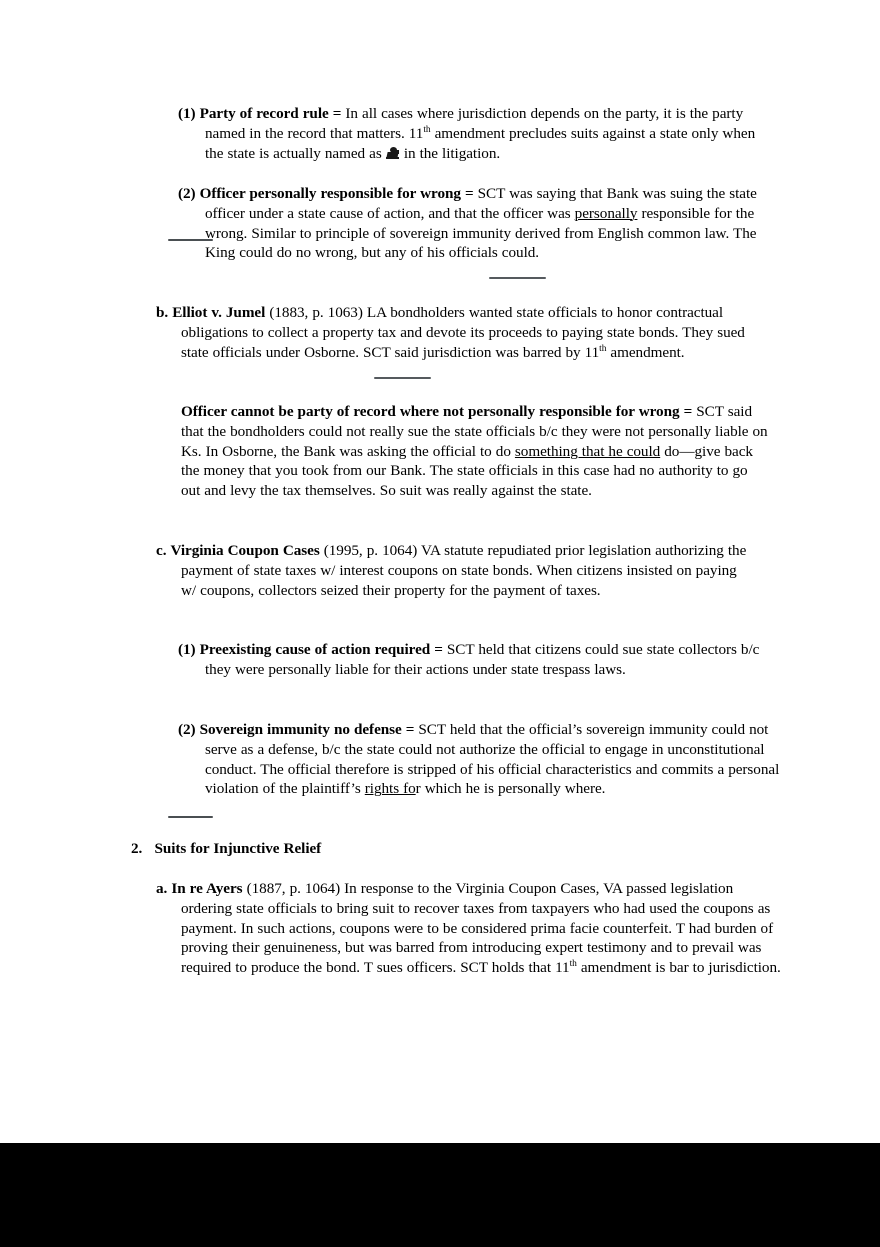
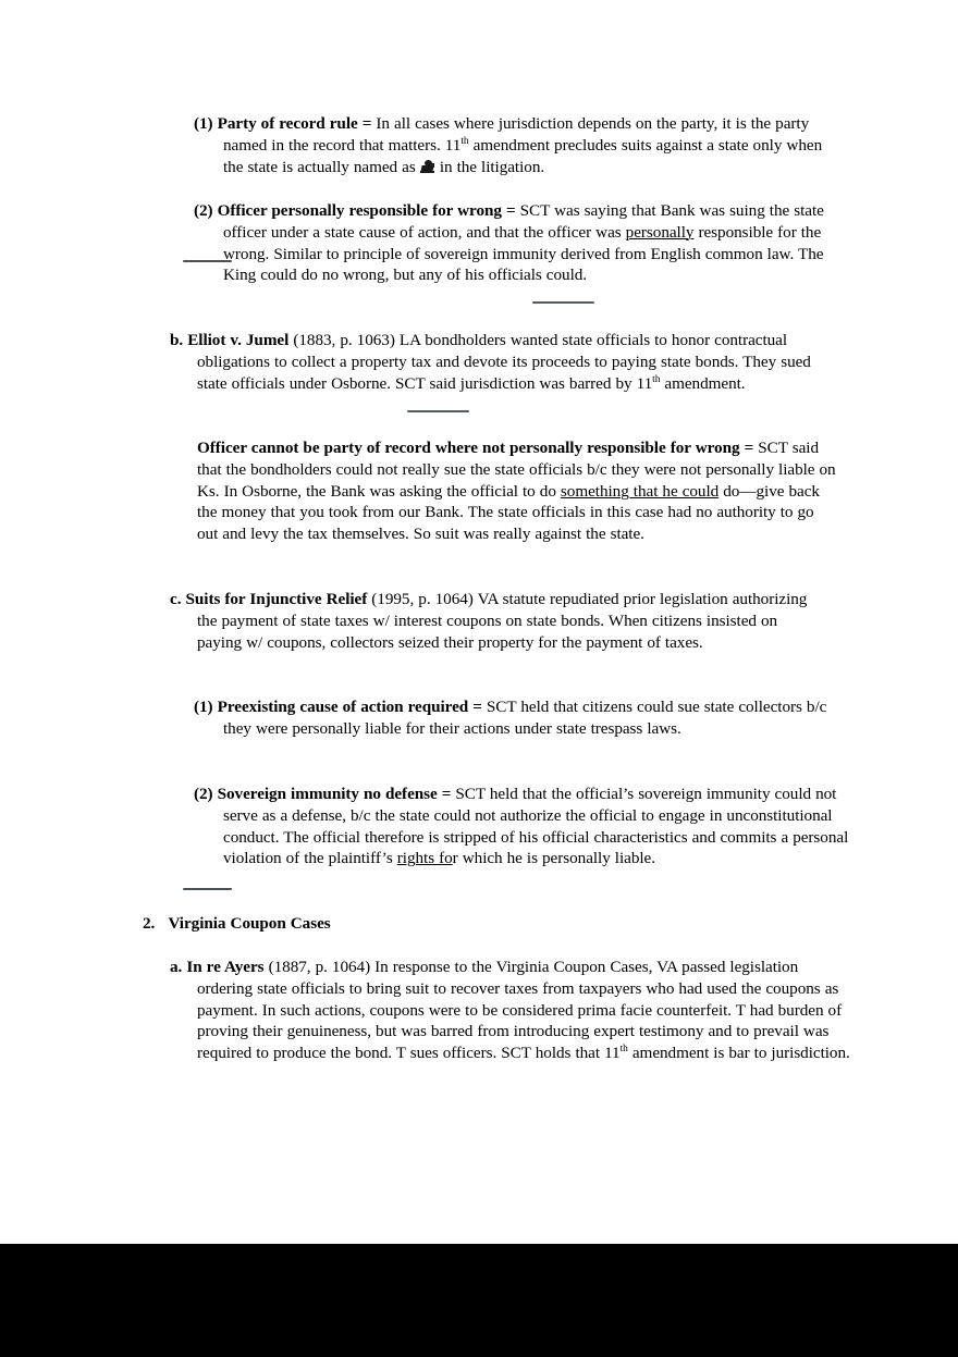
  (1) Party of record rule = In all cases where jurisdiction depends on the party, it is the party named in the record that matters. 11th amendment precludes suits against a state only when the state is actually named as in the litigation.
  (2) Officer personally responsible for wrong = SCT was saying that Bank was suing the state officer under a state cause of action, and that the officer was personally responsible for the wrong. Similar to principle of sovereign immunity derived from English common law. The King could do no wrong, but any of his officials could.
  b. Elliot v. Jumel (1883, p. 1063) LA bondholders wanted state officials to honor contractual obligations to collect a property tax and devote its proceeds to paying state bonds. They sued state officials under Osborne. SCT said jurisdiction was barred by 11th amendment.
  Officer cannot be party of record where not personally responsible for wrong = SCT said that the bondholders could not really sue the state officials b/c they were not personally liable on Ks. In Osborne, the Bank was asking the official to do something that he could do—give back the money that you took from our Bank. The state officials in this case had no authority to go out and levy the tax themselves. So suit was really against the state.
- c. Virginia Coupon Cases (1995, p. 1064) VA statute repudiated prior legislation authorizing the payment of state taxes w/ interest coupons on state bonds. When citizens insisted on paying w/ coupons, collectors seized their property for the payment of taxes.
+ c. Suits for Injunctive Relief (1995, p. 1064) VA statute repudiated prior legislation authorizing the payment of state taxes w/ interest coupons on state bonds. When citizens insisted on paying w/ coupons, collectors seized their property for the payment of taxes.
  (1) Preexisting cause of action required = SCT held that citizens could sue state collectors b/c they were personally liable for their actions under state trespass laws.
- (2) Sovereign immunity no defense = SCT held that the official’s sovereign immunity could not serve as a defense, b/c the state could not authorize the official to engage in unconstitutional conduct. The official therefore is stripped of his official characteristics and commits a personal violation of the plaintiff’s rights for which he is personally where.
+ (2) Sovereign immunity no defense = SCT held that the official’s sovereign immunity could not serve as a defense, b/c the state could not authorize the official to engage in unconstitutional conduct. The official therefore is stripped of his official characteristics and commits a personal violation of the plaintiff’s rights for which he is personally liable.
- 2. Suits for Injunctive Relief
+ 2. Virginia Coupon Cases
  a. In re Ayers (1887, p. 1064) In response to the Virginia Coupon Cases, VA passed legislation ordering state officials to bring suit to recover taxes from taxpayers who had used the coupons as payment. In such actions, coupons were to be considered prima facie counterfeit. T had burden of proving their genuineness, but was barred from introducing expert testimony and to prevail was required to produce the bond. T sues officers. SCT holds that 11th amendment is bar to jurisdiction.
